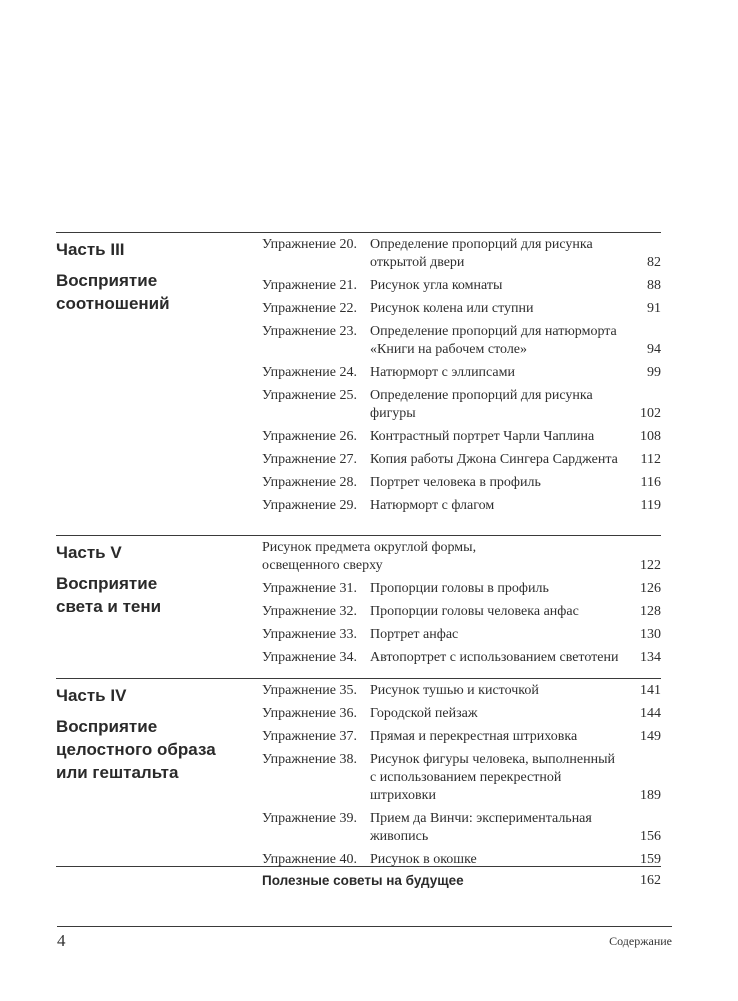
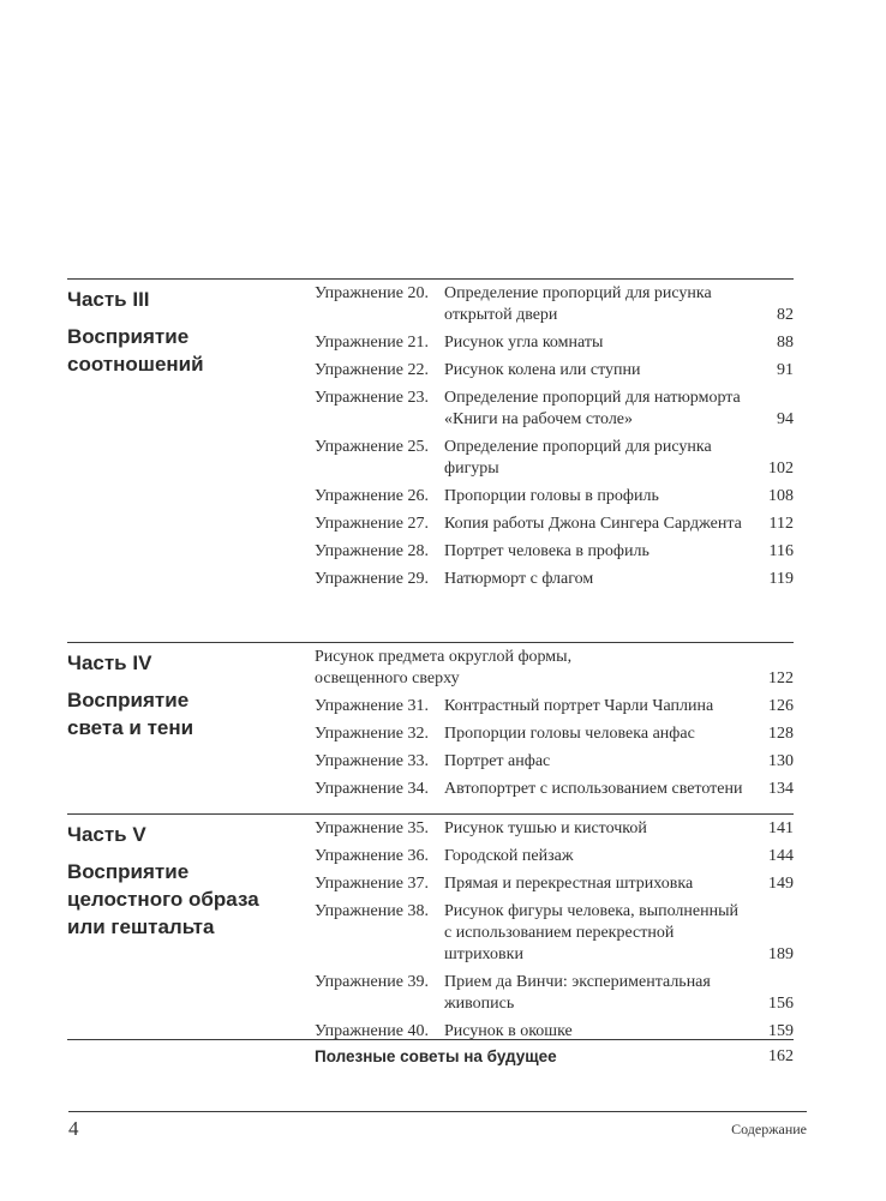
  Часть III
  Восприятие
  соотношений
  Упражнение 20.
  Определение пропорций для рисунка
  открытой двери
  82
  Упражнение 21.
  Рисунок угла комнаты
  88
  Упражнение 22.
  Рисунок колена или ступни
  91
  Упражнение 23.
  Определение пропорций для натюрморта
  «Книги на рабочем столе»
  94
- Упражнение 24.
- Натюрморт с эллипсами
- 99
  Упражнение 25.
  Определение пропорций для рисунка
  фигуры
  102
  Упражнение 26.
- Контрастный портрет Чарли Чаплина
+ Пропорции головы в профиль
  108
  Упражнение 27.
  Копия работы Джона Сингера Сарджента
  112
  Упражнение 28.
  Портрет человека в профиль
  116
  Упражнение 29.
  Натюрморт с флагом
  119
- Часть V
+ Часть IV
  Восприятие
  света и тени
  Рисунок предмета округлой формы,
  освещенного сверху
  122
  Упражнение 31.
- Пропорции головы в профиль
+ Контрастный портрет Чарли Чаплина
  126
  Упражнение 32.
  Пропорции головы человека анфас
  128
  Упражнение 33.
  Портрет анфас
  130
  Упражнение 34.
  Автопортрет с использованием светотени
  134
- Часть IV
+ Часть V
  Восприятие
  целостного образа
  или гештальта
  Упражнение 35.
  Рисунок тушью и кисточкой
  141
  Упражнение 36.
  Городской пейзаж
  144
  Упражнение 37.
  Прямая и перекрестная штриховка
  149
  Упражнение 38.
  Рисунок фигуры человека, выполненный
  с использованием перекрестной штриховки
  189
  Упражнение 39.
  Прием да Винчи: экспериментальная
  живопись
  156
  Упражнение 40.
  Рисунок в окошке
  159
  Полезные советы на будущее
  162
  4
  Содержание
